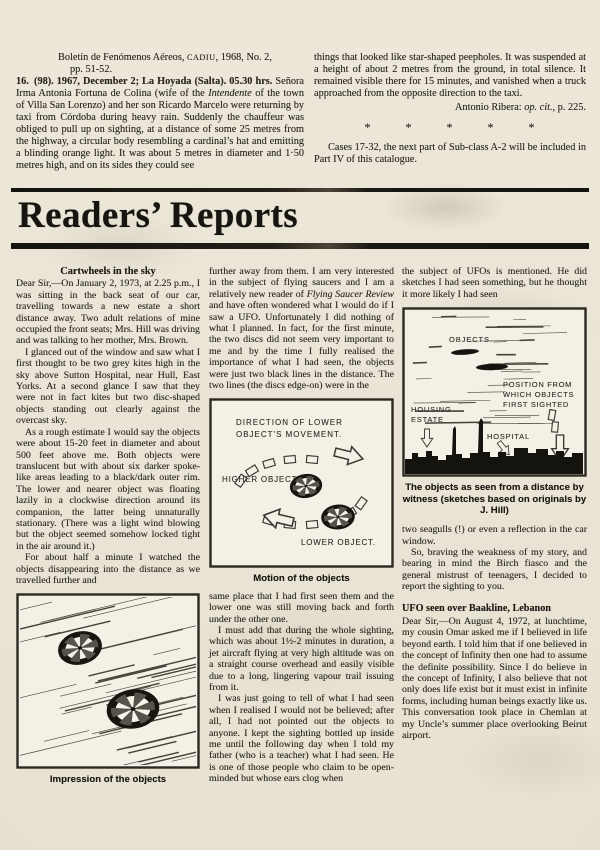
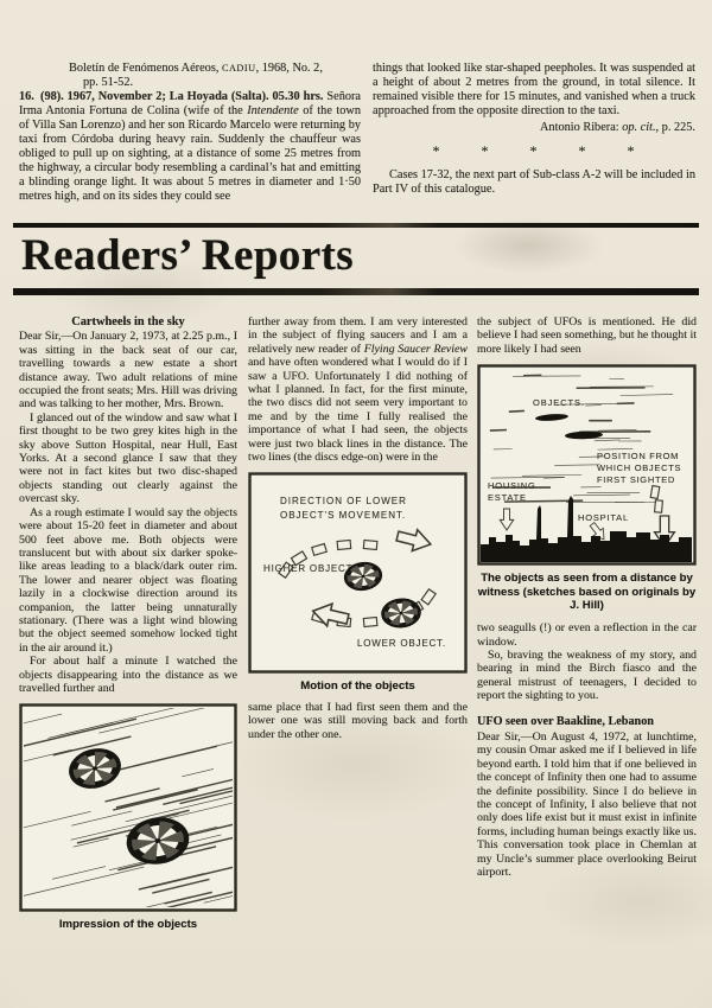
  Boletín de Fenómenos Aéreos, CADIU, 1968, No. 2,
  pp. 51-52.
- 16. (98). 1967, December 2; La Hoyada (Salta). 05.30 hrs. Señora Irma Antonia Fortuna de Colina (wife of the Intendente of the town of Villa San Lorenzo) and her son Ricardo Marcelo were returning by taxi from Córdoba during heavy rain. Suddenly the chauffeur was obliged to pull up on sighting, at a distance of some 25 metres from the highway, a circular body resembling a cardinal’s hat and emitting a blinding orange light. It was about 5 metres in diameter and 1·50 metres high, and on its sides they could see
+ 16. (98). 1967, November 2; La Hoyada (Salta). 05.30 hrs. Señora Irma Antonia Fortuna de Colina (wife of the Intendente of the town of Villa San Lorenzo) and her son Ricardo Marcelo were returning by taxi from Córdoba during heavy rain. Suddenly the chauffeur was obliged to pull up on sighting, at a distance of some 25 metres from the highway, a circular body resembling a cardinal’s hat and emitting a blinding orange light. It was about 5 metres in diameter and 1·50 metres high, and on its sides they could see
  things that looked like star-shaped peepholes. It was suspended at a height of about 2 metres from the ground, in total silence. It remained visible there for 15 minutes, and vanished when a truck approached from the opposite direction to the taxi.
  Antonio Ribera: op. cit., p. 225.
  * * * * *
  Cases 17-32, the next part of Sub-class A-2 will be included in Part IV of this catalogue.
  Readers’ Reports
  Cartwheels in the sky
  Dear Sir,—On January 2, 1973, at 2.25 p.m., I was sitting in the back seat of our car, travelling towards a new estate a short distance away. Two adult relations of mine occupied the front seats; Mrs. Hill was driving and was talking to her mother, Mrs. Brown.
  I glanced out of the window and saw what I first thought to be two grey kites high in the sky above Sutton Hospital, near Hull, East Yorks. At a second glance I saw that they were not in fact kites but two disc-shaped objects standing out clearly against the overcast sky.
  As a rough estimate I would say the objects were about 15-20 feet in diameter and about 500 feet above me. Both objects were translucent but with about six darker spoke-like areas leading to a black/dark outer rim. The lower and nearer object was floating lazily in a clockwise direction around its companion, the latter being unnaturally stationary. (There was a light wind blowing but the object seemed somehow locked tight in the air around it.)
  For about half a minute I watched the objects disappearing into the distance as we travelled further and
  Impression of the objects
  further away from them. I am very interested in the subject of flying saucers and I am a relatively new reader of Flying Saucer Review and have often wondered what I would do if I saw a UFO. Unfortunately I did nothing of what I planned. In fact, for the first minute, the two discs did not seem very important to me and by the time I fully realised the importance of what I had seen, the objects were just two black lines in the distance. The two lines (the discs edge-on) were in the
  DIRECTION OF LOWER
  OBJECT'S MOVEMENT.
  HIGHER OBJEC
  LOWER OBJECT.
  Motion of the objects
  same place that I had first seen them and the lower one was still moving back and forth under the other one.
- I must add that during the whole sighting, which was about 1½-2 minutes in duration, a jet aircraft flying at very high altitude was on a straight course overhead and easily visible due to a long, lingering vapour trail issuing from it.
- I was just going to tell of what I had seen when I realised I would not be believed; after all, I had not pointed out the objects to anyone. I kept the sighting bottled up inside me until the following day when I told my father (who is a teacher) what I had seen. He is one of those people who claim to be open-minded but whose ears clog when
- the subject of UFOs is mentioned. He did sketches I had seen something, but he thought it more likely I had seen
+ the subject of UFOs is mentioned. He did believe I had seen something, but he thought it more likely I had seen
  OBJECTS.
  POSITION FROM
  WHICH OBJECTS
  FIRST SIGHTED
  HOUSING
  ESTATE
  HOSPITAL
  The objects as seen from a distance by witness (sketches based on originals by J. Hill)
  two seagulls (!) or even a reflection in the car window.
  So, braving the weakness of my story, and bearing in mind the Birch fiasco and the general mistrust of teenagers, I decided to report the sighting to you.
  UFO seen over Baakline, Lebanon
  Dear Sir,—On August 4, 1972, at lunchtime, my cousin Omar asked me if I believed in life beyond earth. I told him that if one believed in the concept of Infinity then one had to assume the definite possibility. Since I do believe in the concept of Infinity, I also believe that not only does life exist but it must exist in infinite forms, including human beings exactly like us. This conversation took place in Chemlan at my Uncle’s summer place overlooking Beirut airport.
